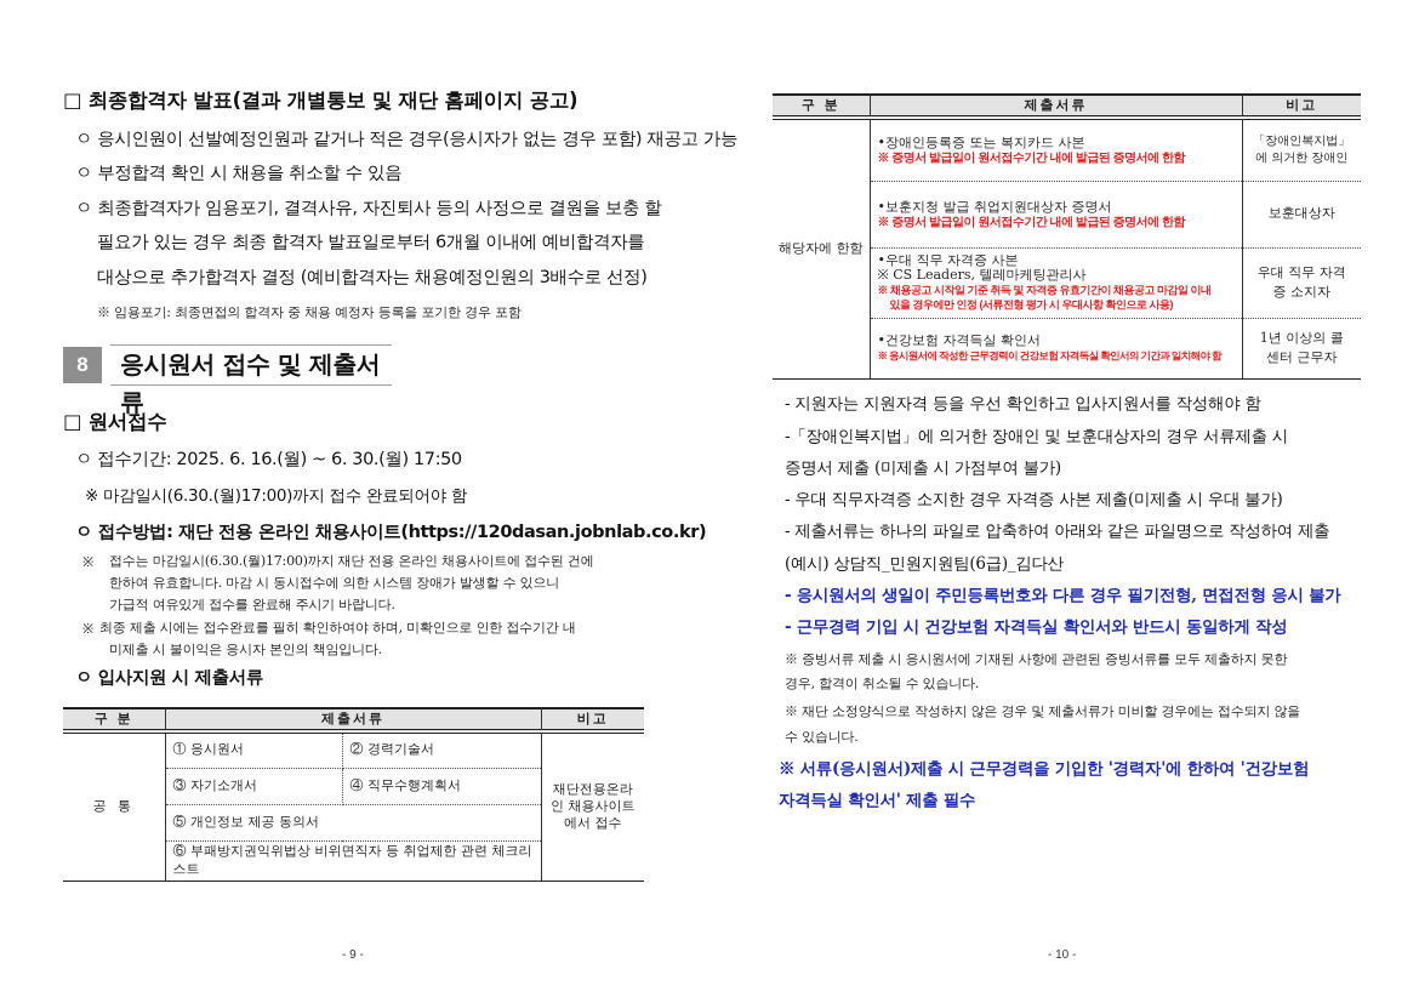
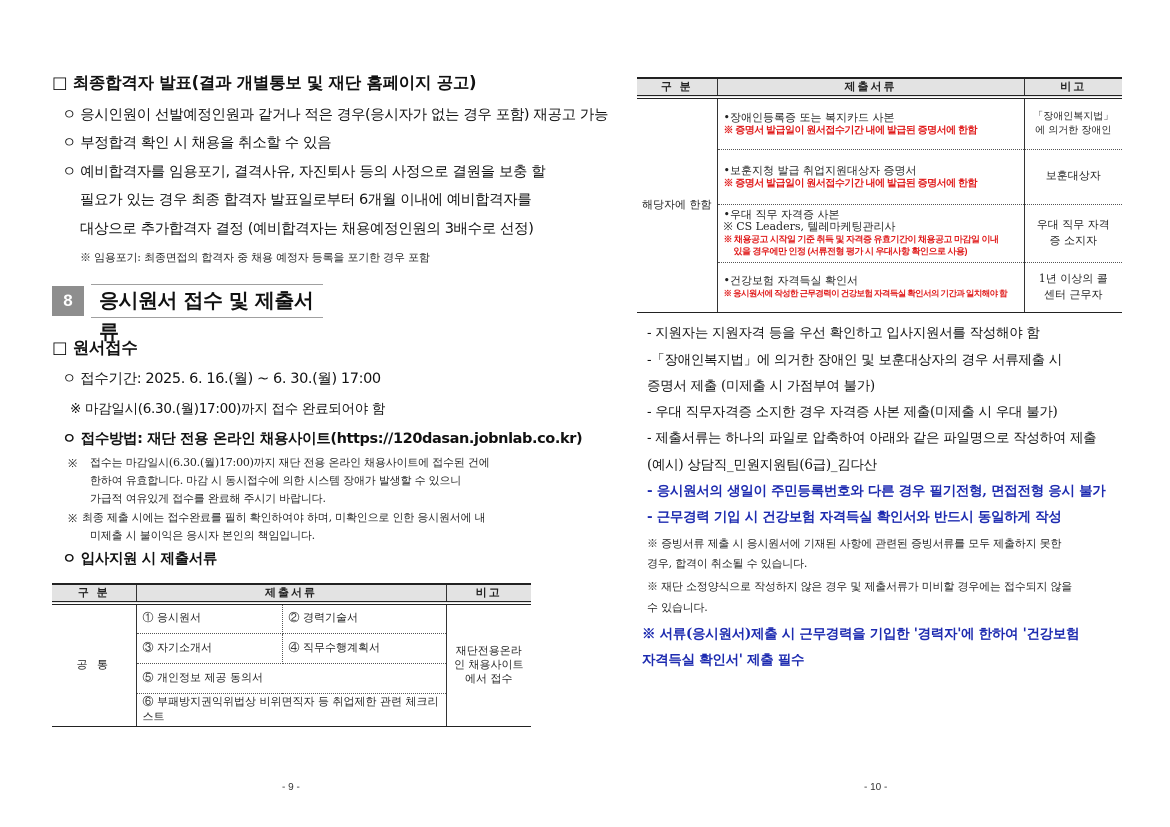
  □ 최종합격자 발표(결과 개별통보 및 재단 홈페이지 공고)
  ㅇ 응시인원이 선발예정인원과 같거나 적은 경우(응시자가 없는 경우 포함) 재공고 가능
  ㅇ 부정합격 확인 시 채용을 취소할 수 있음
- ㅇ 최종합격자가 임용포기, 결격사유, 자진퇴사 등의 사정으로 결원을 보충 할
+ ㅇ 예비합격자를 임용포기, 결격사유, 자진퇴사 등의 사정으로 결원을 보충 할
  필요가 있는 경우 최종 합격자 발표일로부터 6개월 이내에 예비합격자를
  대상으로 추가합격자 결정 (예비합격자는 채용예정인원의 3배수로 선정)
  ※ 임용포기: 최종면접의 합격자 중 채용 예정자 등록을 포기한 경우 포함
  8
  응시원서 접수 및 제출서류
  □ 원서접수
- ㅇ 접수기간: 2025. 6. 16.(월) ~ 6. 30.(월) 17:50
+ ㅇ 접수기간: 2025. 6. 16.(월) ~ 6. 30.(월) 17:00
  ※ 마감일시(6.30.(월)17:00)까지 접수 완료되어야 함
  ㅇ 접수방법: 재단 전용 온라인 채용사이트(https://120dasan.jobnlab.co.kr)
  ※
  접수는 마감일시(6.30.(월)17:00)까지 재단 전용 온라인 채용사이트에 접수된 건에
  한하여 유효합니다. 마감 시 동시접수에 의한 시스템 장애가 발생할 수 있으니
  가급적 여유있게 접수를 완료해 주시기 바랍니다.
  ※
- 최종 제출 시에는 접수완료를 필히 확인하여야 하며, 미확인으로 인한 접수기간 내
+ 최종 제출 시에는 접수완료를 필히 확인하여야 하며, 미확인으로 인한 응시원서에 내
  미제출 시 불이익은 응시자 본인의 책임입니다.
  ㅇ 입사지원 시 제출서류
  구 분	제출서류	비고
  공 통	① 응시원서	② 경력기술서	재단전용온라인 채용사이트에서 접수
  ③ 자기소개서	④ 직무수행계획서
  ⑤ 개인정보 제공 동의서
  ⑥ 부패방지권익위법상 비위면직자 등 취업제한 관련 체크리스트
  - 9 -
  구 분	제출서류	비고
  해당자에 한함	•장애인등록증 또는 복지카드 사본 ※ 증명서 발급일이 원서접수기간 내에 발급된 증명서에 한함	「장애인복지법」에 의거한 장애인
  •보훈지청 발급 취업지원대상자 증명서 ※ 증명서 발급일이 원서접수기간 내에 발급된 증명서에 한함	보훈대상자
  •우대 직무 자격증 사본 ※ CS Leaders, 텔레마케팅관리사 ※ 채용공고 시작일 기준 취득 및 자격증 유효기간이 채용공고 마감일 이내 있을 경우에만 인정 (서류전형 평가 시 우대사항 확인으로 사용)	우대 직무 자격증 소지자
  •건강보험 자격득실 확인서 ※ 응시원서에 작성한 근무경력이 건강보험 자격득실 확인서의 기간과 일치해야 함	1년 이상의 콜센터 근무자
  - 지원자는 지원자격 등을 우선 확인하고 입사지원서를 작성해야 함
  -「장애인복지법」에 의거한 장애인 및 보훈대상자의 경우 서류제출 시
  증명서 제출 (미제출 시 가점부여 불가)
  - 우대 직무자격증 소지한 경우 자격증 사본 제출(미제출 시 우대 불가)
  - 제출서류는 하나의 파일로 압축하여 아래와 같은 파일명으로 작성하여 제출
  (예시) 상담직_민원지원팀(6급)_김다산
  - 응시원서의 생일이 주민등록번호와 다른 경우 필기전형, 면접전형 응시 불가
  - 근무경력 기입 시 건강보험 자격득실 확인서와 반드시 동일하게 작성
  ※ 증빙서류 제출 시 응시원서에 기재된 사항에 관련된 증빙서류를 모두 제출하지 못한
  경우, 합격이 취소될 수 있습니다.
  ※ 재단 소정양식으로 작성하지 않은 경우 및 제출서류가 미비할 경우에는 접수되지 않을
  수 있습니다.
  ※ 서류(응시원서)제출 시 근무경력을 기입한 '경력자'에 한하여 '건강보험
  자격득실 확인서' 제출 필수
  - 10 -
